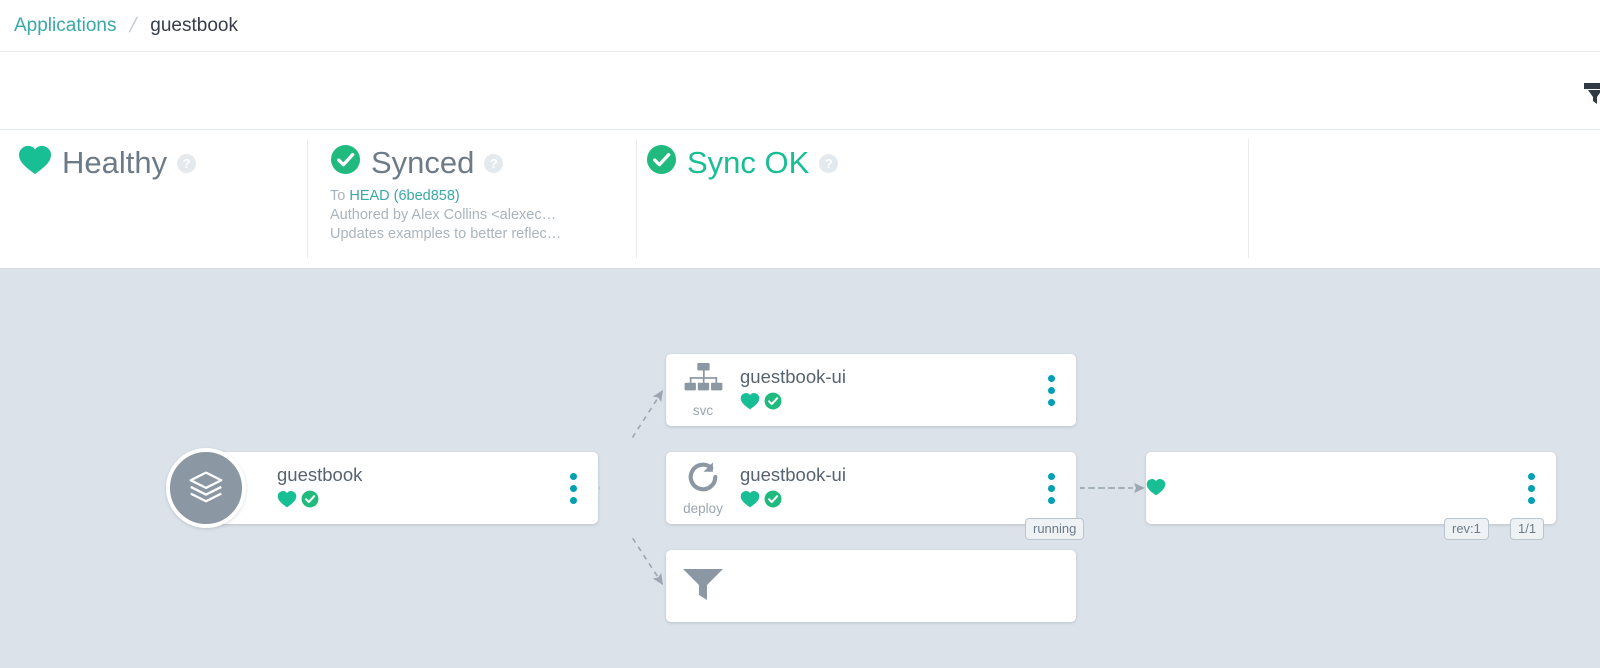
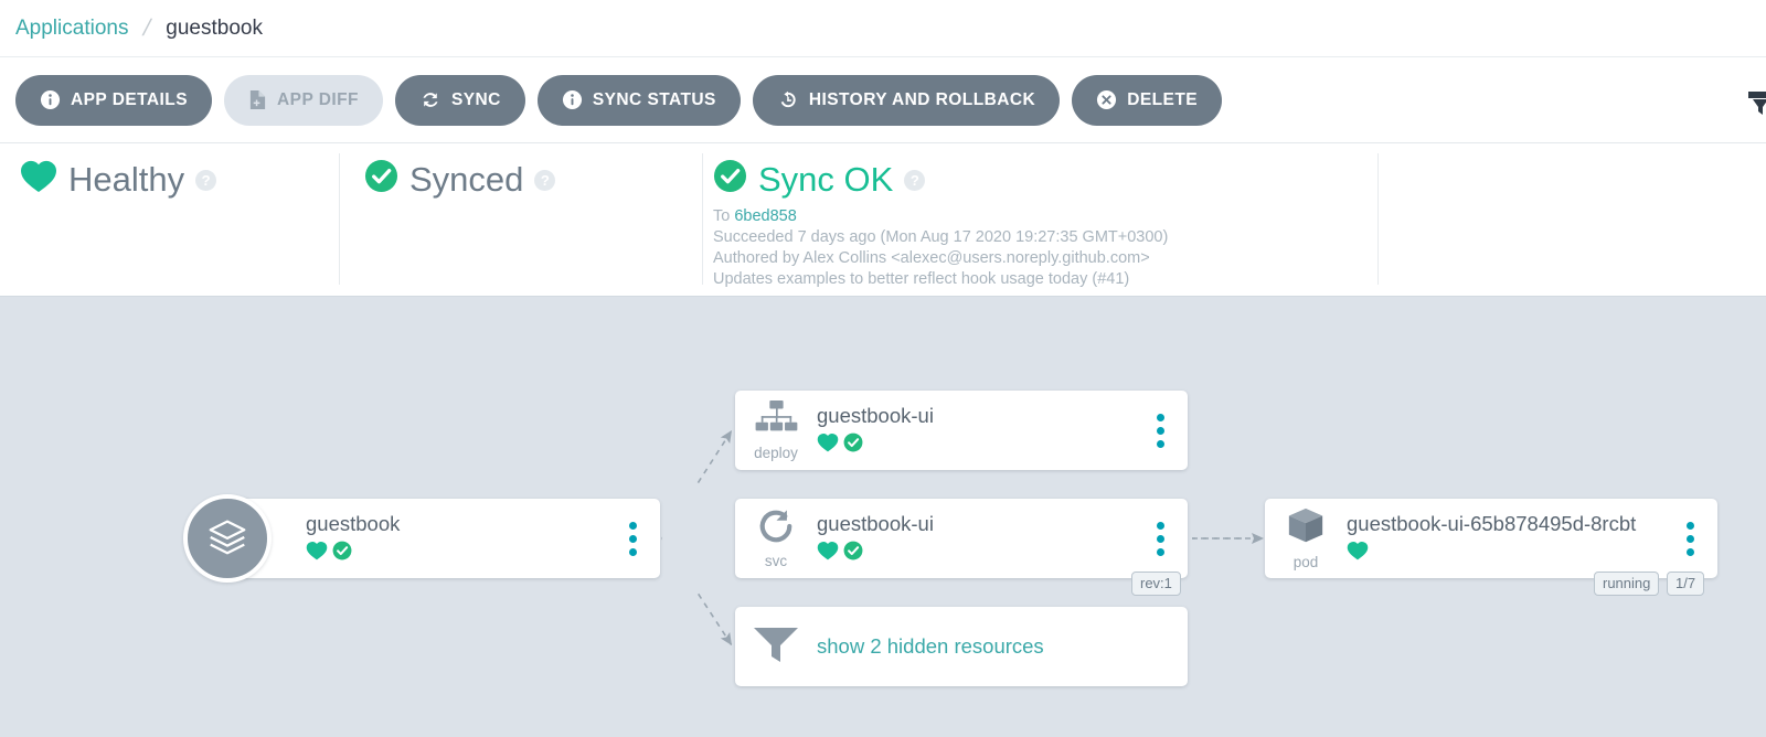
  Applications
  guestbook
+ APP DETAILS
+ APP DIFF
+ SYNC
+ SYNC STATUS
+ HISTORY AND ROLLBACK
+ DELETE
  Healthy
  ?
  Synced
  ?
- To HEAD (6bed858)
- Authored by Alex Collins <alexec…
- Updates examples to better reflec…
  Sync OK
  ?
+ To 6bed858
+ Succeeded 7 days ago (Mon Aug 17 2020 19:27:35 GMT+0300)
+ Authored by Alex Collins <alexec@users.noreply.github.com>
+ Updates examples to better reflect hook usage today (#41)
  guestbook
- svc
+ deploy
  guestbook-ui
- deploy
+ svc
  guestbook-ui
- running
+ rev:1
+ pod
+ guestbook-ui-65b878495d-8rcbt
- rev:1
+ running
- 1/1
+ 1/7
+ show 2 hidden resources
